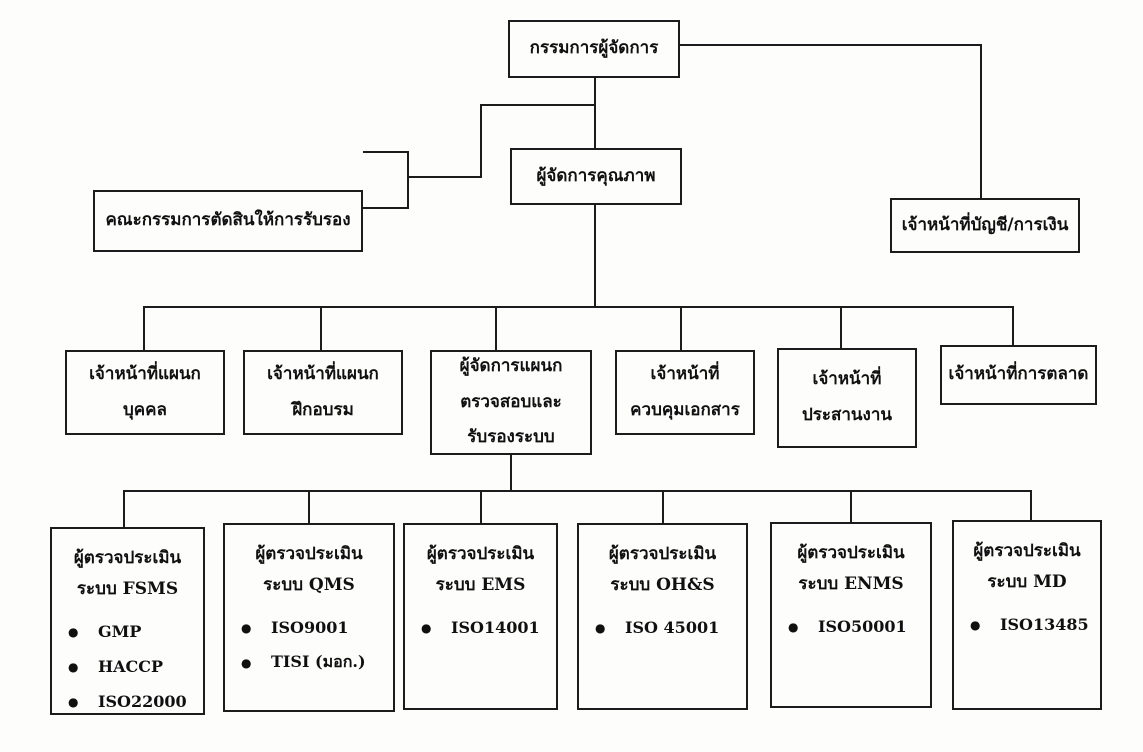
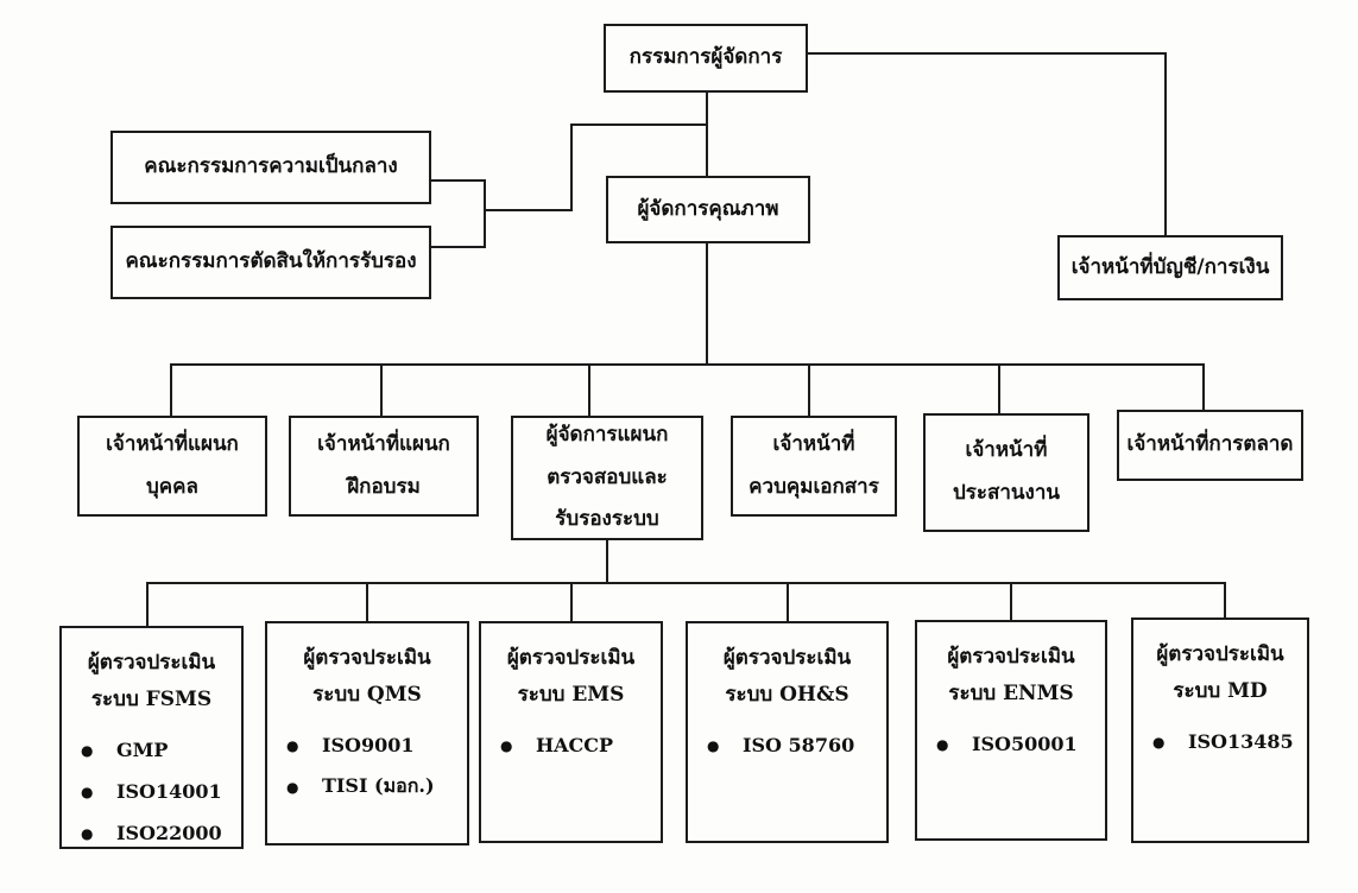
  กรรมการผู้จัดการ
+ คณะกรรมการความเป็นกลาง
  คณะกรรมการตัดสินให้การรับรอง
  ผู้จัดการคุณภาพ
  เจ้าหน้าที่บัญชี/การเงิน
  เจ้าหน้าที่แผนก
  บุคคล
  เจ้าหน้าที่แผนก
  ฝึกอบรม
  ผู้จัดการแผนก
  ตรวจสอบและ
  รับรองระบบ
  เจ้าหน้าที่
  ควบคุมเอกสาร
  เจ้าหน้าที่
  ประสานงาน
  เจ้าหน้าที่การตลาด
  ผู้ตรวจประเมิน
  ระบบ FSMS
  ●
  GMP
  ●
- HACCP
+ ISO14001
  ●
  ISO22000
  ผู้ตรวจประเมิน
  ระบบ QMS
  ●
  ISO9001
  ●
  TISI (มอก.)
  ผู้ตรวจประเมิน
  ระบบ EMS
  ●
- ISO14001
+ HACCP
  ผู้ตรวจประเมิน
  ระบบ OH&S
  ●
- ISO 45001
+ ISO 58760
  ผู้ตรวจประเมิน
  ระบบ ENMS
  ●
  ISO50001
  ผู้ตรวจประเมิน
  ระบบ MD
  ●
  ISO13485
